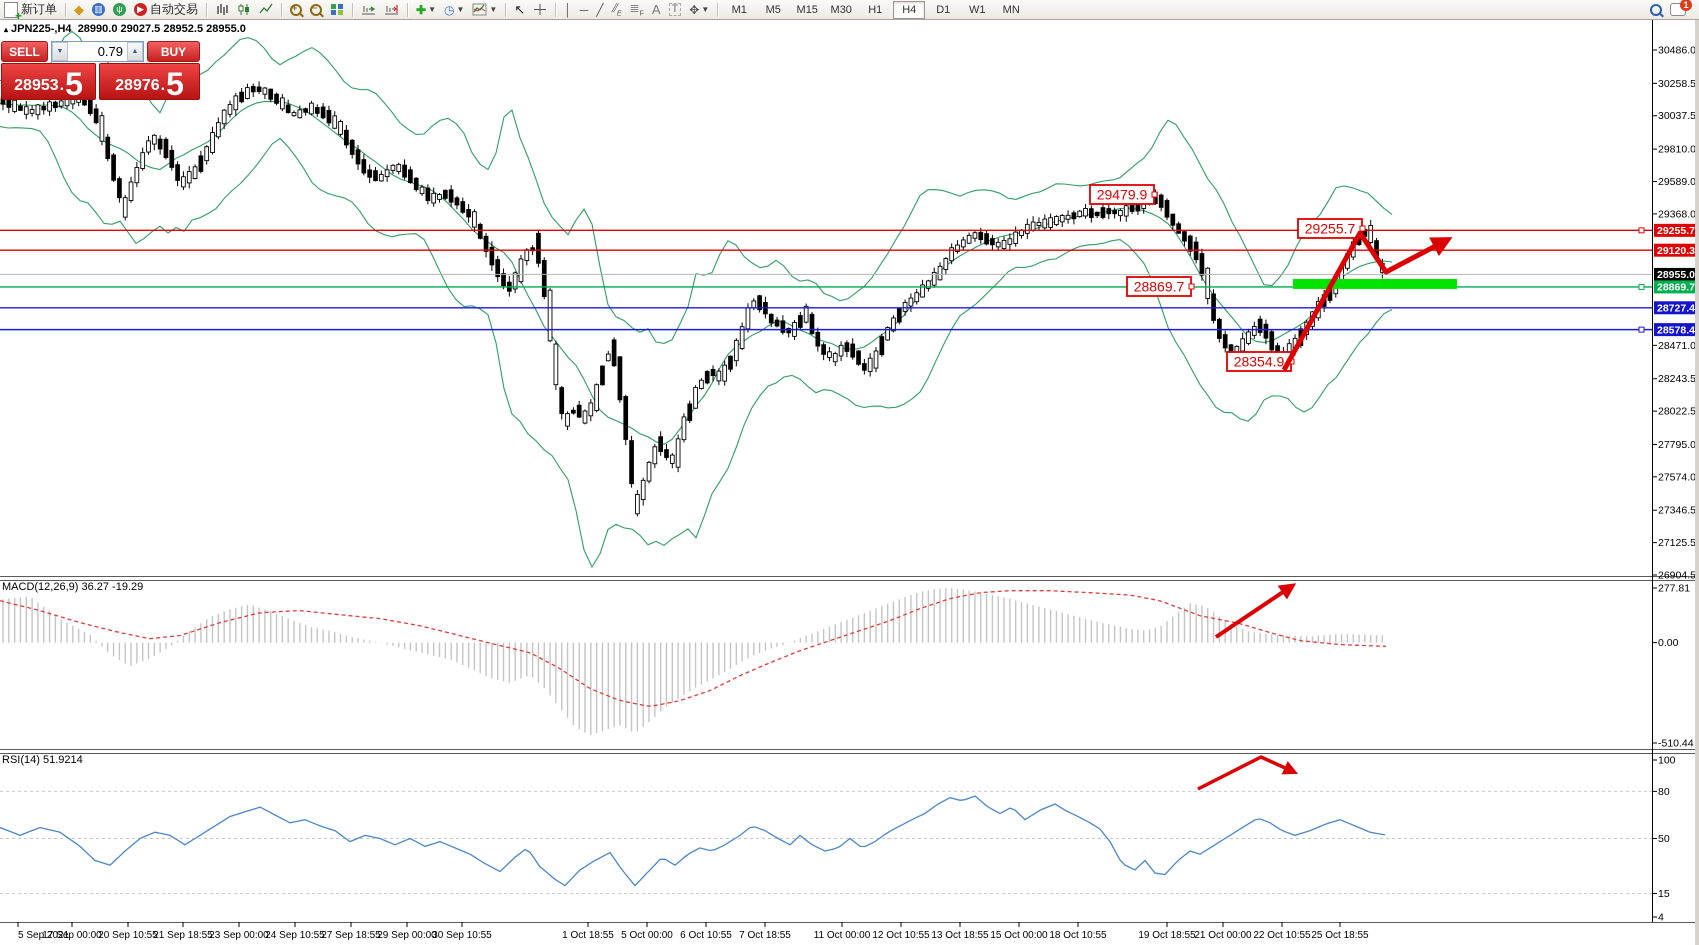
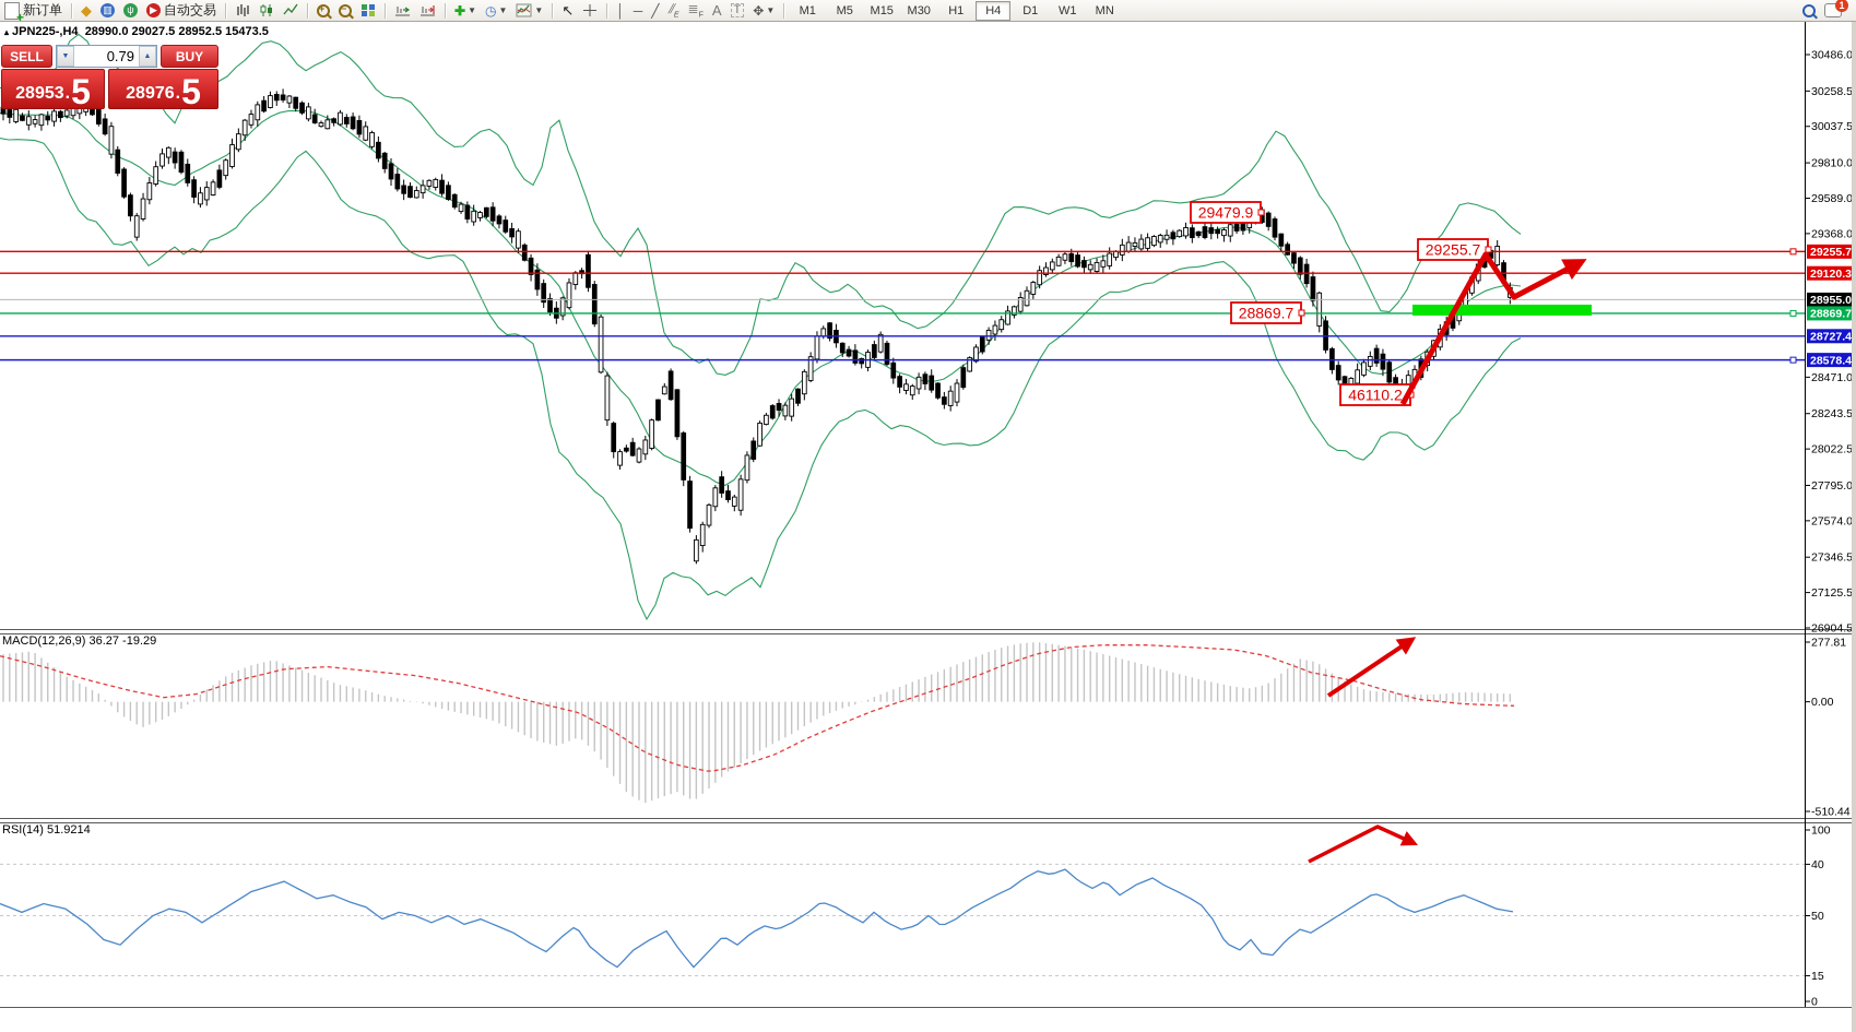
  新订单
  ◆
  ▥
  ψ
  ▶
  自动交易
  +
  −
  ✚
  ▼
  ◷
  ▼
  ▼
  ↖
  │
  ─
  ╱
  A
  T
  ✥
  ▼
  M1
  M5
  M15
  M30
  H1
  H4
  D1
  W1
  MN
  1
  30486.0
  30258.5
  30037.5
  29810.0
  29589.0
  29368.0
  28471.0
  28243.5
  28022.5
  27795.0
  27574.0
  27346.5
  27125.5
  26904.5
  277.81
  0.00
  -510.44
  100
- 80
+ 40
  50
  15
- 4
+ 0
  29255.7
  29120.3
  28955.0
  28869.7
  28727.4
  28578.4
- 5 Sep 2021
- 17 Sep 00:00
- 20 Sep 10:55
- 21 Sep 18:55
- 23 Sep 00:00
- 24 Sep 10:55
- 27 Sep 18:55
- 29 Sep 00:00
- 30 Sep 10:55
- 1 Oct 18:55
- 5 Oct 00:00
- 6 Oct 10:55
- 7 Oct 18:55
- 11 Oct 00:00
- 12 Oct 10:55
- 13 Oct 18:55
- 15 Oct 00:00
- 18 Oct 10:55
- 19 Oct 18:55
- 21 Oct 00:00
- 22 Oct 10:55
- 25 Oct 18:55
  29479.9
  29255.7
  28869.7
- 28354.9
+ 46110.2
- ▴ JPN225-,H4 28990.0 29027.5 28952.5 28955.0
+ ▴ JPN225-,H4 28990.0 29027.5 28952.5 15473.5
  MACD(12,26,9) 36.27 -19.29
  RSI(14) 51.9214
  SELL
  0.79
  BUY
  28953
  .
  5
  28976
  .
  5
